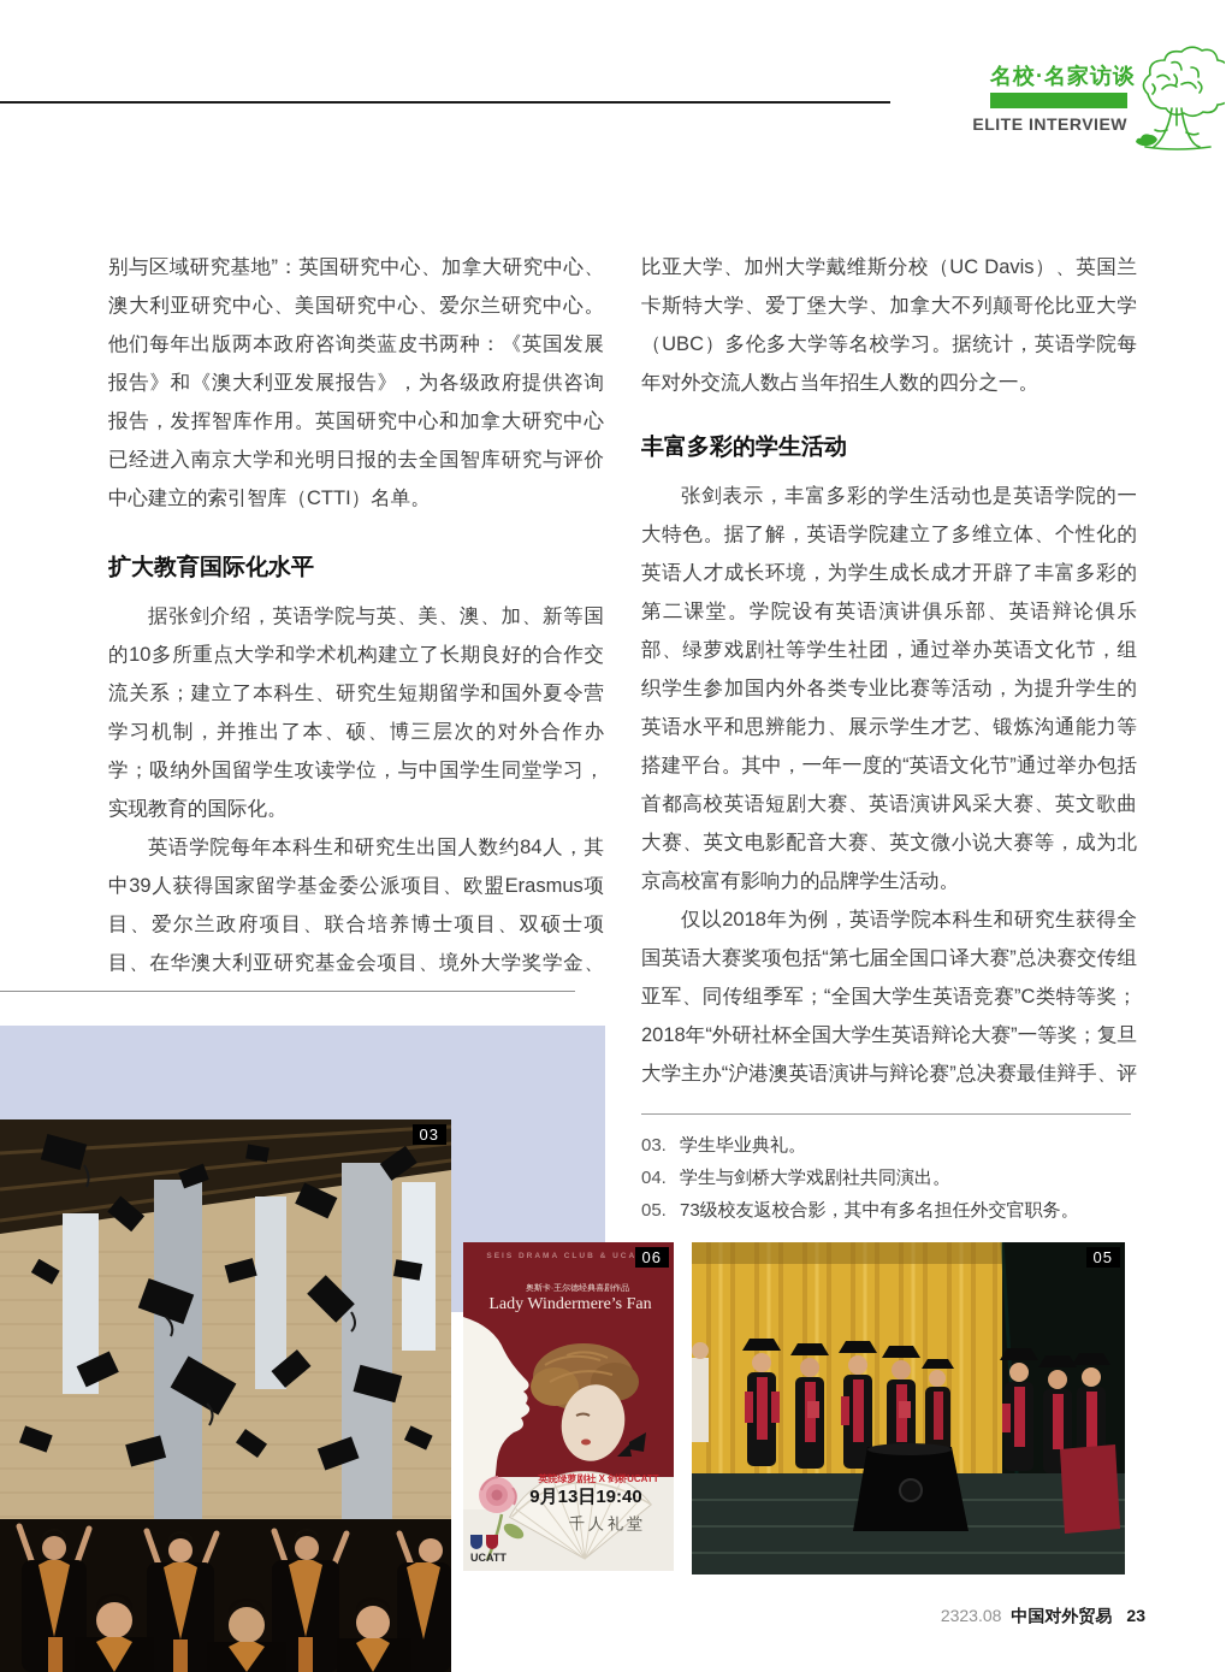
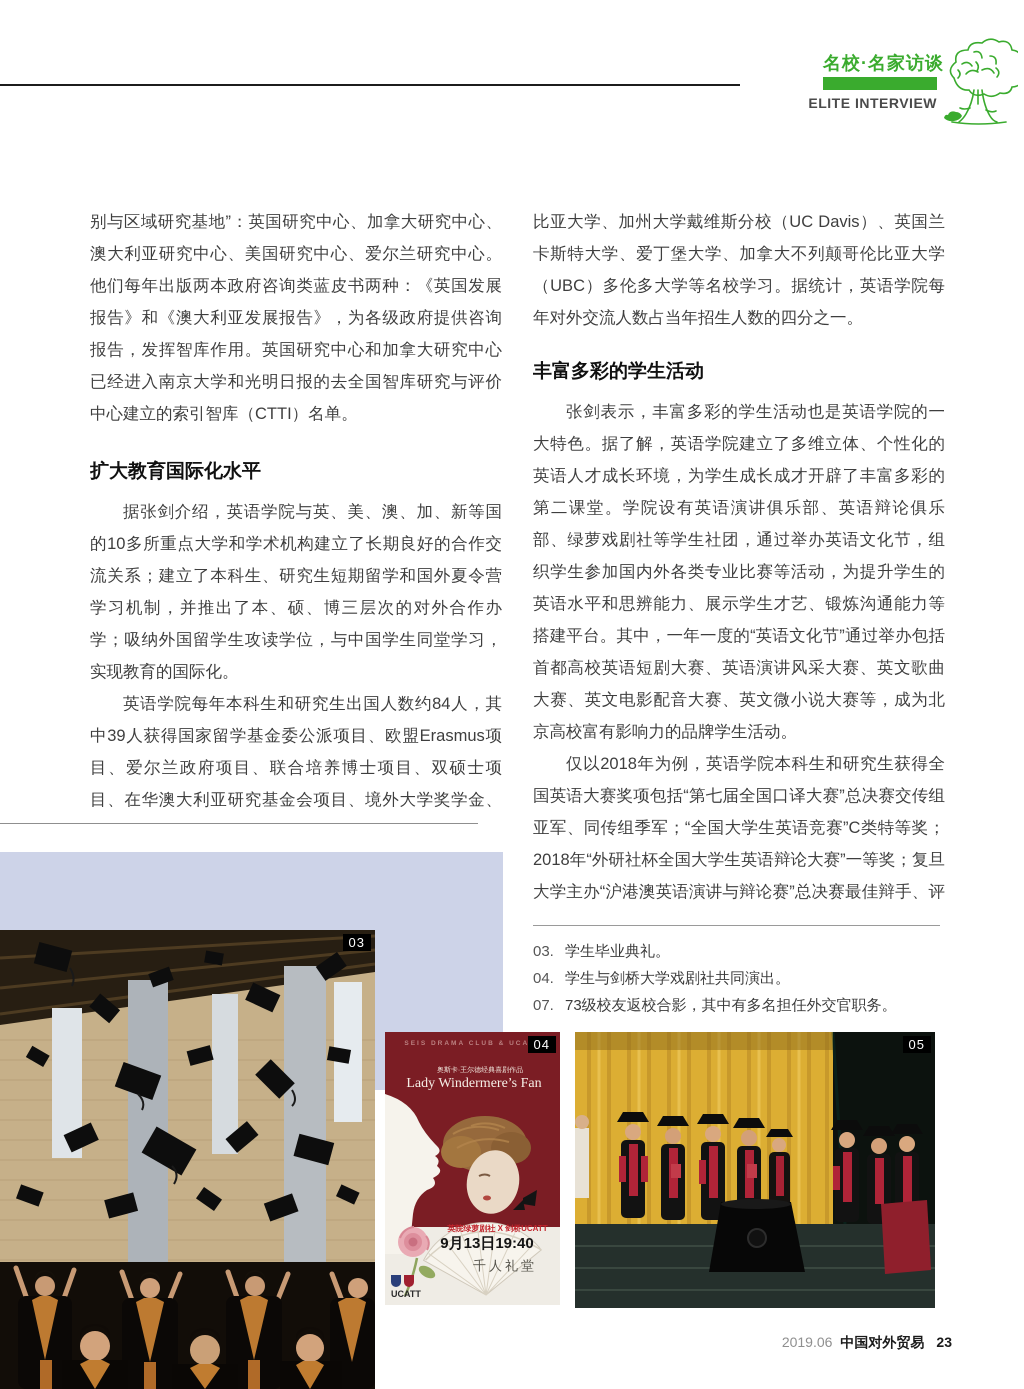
  名校·名家访谈
  ELITE INTERVIEW
  别与区域研究基地”：英国研究中心、加拿大研究中心、澳大利亚研究中心、美国研究中心、爱尔兰研究中心。他们每年出版两本政府咨询类蓝皮书两种：《英国发展报告》和《澳大利亚发展报告》，为各级政府提供咨询报告，发挥智库作用。英国研究中心和加拿大研究中心已经进入南京大学和光明日报的去全国智库研究与评价中心建立的索引智库（CTTI）名单。
  扩大教育国际化水平
  据张剑介绍，英语学院与英、美、澳、加、新等国的10多所重点大学和学术机构建立了长期良好的合作交流关系；建立了本科生、研究生短期留学和国外夏令营学习机制，并推出了本、硕、博三层次的对外合作办学；吸纳外国留学生攻读学位，与中国学生同堂学习，实现教育的国际化。
  英语学院每年本科生和研究生出国人数约84人，其中39人获得国家留学基金委公派项目、欧盟Erasmus项目、爱尔兰政府项目、联合培养博士项目、双硕士项目、在华澳大利亚研究基金会项目、境外大学奖学金、
  比亚大学、加州大学戴维斯分校（UC Davis）、英国兰卡斯特大学、爱丁堡大学、加拿大不列颠哥伦比亚大学（UBC）多伦多大学等名校学习。据统计，英语学院每年对外交流人数占当年招生人数的四分之一。
  丰富多彩的学生活动
  张剑表示，丰富多彩的学生活动也是英语学院的一大特色。据了解，英语学院建立了多维立体、个性化的英语人才成长环境，为学生成长成才开辟了丰富多彩的第二课堂。学院设有英语演讲俱乐部、英语辩论俱乐部、绿萝戏剧社等学生社团，通过举办英语文化节，组织学生参加国内外各类专业比赛等活动，为提升学生的英语水平和思辨能力、展示学生才艺、锻炼沟通能力等搭建平台。其中，一年一度的“英语文化节”通过举办包括首都高校英语短剧大赛、英语演讲风采大赛、英文歌曲大赛、英文电影配音大赛、英文微小说大赛等，成为北京高校富有影响力的品牌学生活动。
  仅以2018年为例，英语学院本科生和研究生获得全国英语大赛奖项包括“第七届全国口译大赛”总决赛交传组亚军、同传组季军；“全国大学生英语竞赛”C类特等奖；2018年“外研社杯全国大学生英语辩论大赛”一等奖；复旦大学主办“沪港澳英语演讲与辩论赛”总决赛最佳辩手、评
  03.
  学生毕业典礼。
  04.
  学生与剑桥大学戏剧社共同演出。
- 05.
+ 07.
  73级校友返校合影，其中有多名担任外交官职务。
  03
- 06
+ 04
  Lady Windermere’s Fan
  英院绿萝剧社 X 剑桥UCATT
  9月13日19:40
  千人礼堂
  UCATT
  05
- 2323.08 中国对外贸易 23
+ 2019.06 中国对外贸易 23
